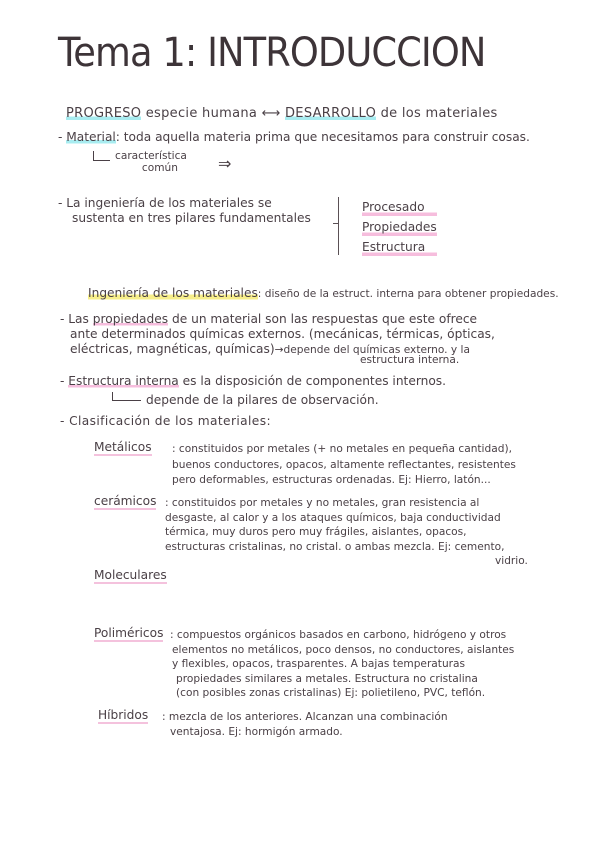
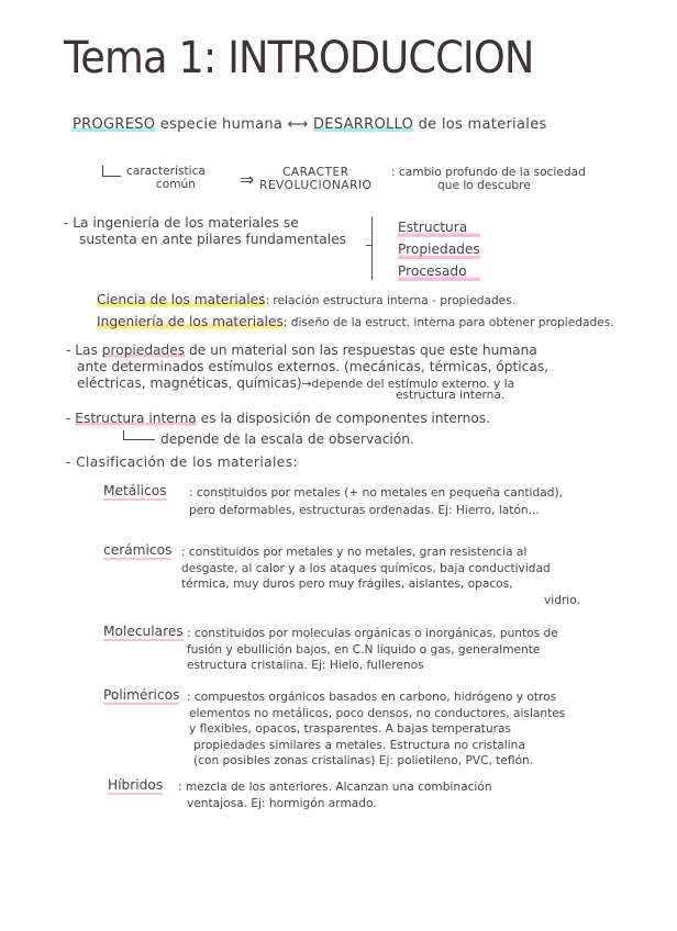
  Tema 1: INTRODUCCION
  PROGRESO especie humana ⟷ DESARROLLO de los materiales
- - Material: toda aquella materia prima que necesitamos para construir cosas.
  característica
  común
  ⇒
+ CARACTER
+ REVOLUCIONARIO
+ : cambio profundo de la sociedad
+ que lo descubre
  - La ingeniería de los materiales se
- sustenta en tres pilares fundamentales
+ sustenta en ante pilares fundamentales
- Procesado
+ Estructura
  Propiedades
- Estructura
+ Procesado
+ Ciencia de los materiales: relación estructura interna - propiedades.
  Ingeniería de los materiales: diseño de la estruct. interna para obtener propiedades.
- - Las propiedades de un material son las respuestas que este ofrece
+ - Las propiedades de un material son las respuestas que este humana
- ante determinados químicas externos. (mecánicas, térmicas, ópticas,
+ ante determinados estímulos externos. (mecánicas, térmicas, ópticas,
- eléctricas, magnéticas, químicas)→depende del químicas externo. y la
+ eléctricas, magnéticas, químicas)→depende del estímulo externo. y la
  estructura interna.
  - Estructura interna es la disposición de componentes internos.
- depende de la pilares de observación.
+ depende de la escala de observación.
  - Clasificación de los materiales:
  Metálicos
  : constituidos por metales (+ no metales en pequeña cantidad),
- buenos conductores, opacos, altamente reflectantes, resistentes
  pero deformables, estructuras ordenadas. Ej: Hierro, latón...
  cerámicos
  : constituidos por metales y no metales, gran resistencia al
  desgaste, al calor y a los ataques químicos, baja conductividad
  térmica, muy duros pero muy frágiles, aislantes, opacos,
- estructuras cristalinas, no cristal. o ambas mezcla. Ej: cemento,
  vidrio.
  Moleculares
+ : constituidos por moleculas orgánicas o inorgánicas, puntos de
+ fusión y ebullición bajos, en C.N líquido o gas, generalmente
+ estructura cristalina. Ej: Hielo, fullerenos
  Poliméricos
  : compuestos orgánicos basados en carbono, hidrógeno y otros
  elementos no metálicos, poco densos, no conductores, aislantes
  y flexibles, opacos, trasparentes. A bajas temperaturas
  propiedades similares a metales. Estructura no cristalina
  (con posibles zonas cristalinas) Ej: polietileno, PVC, teflón.
  Híbridos
  : mezcla de los anteriores. Alcanzan una combinación
  ventajosa. Ej: hormigón armado.
